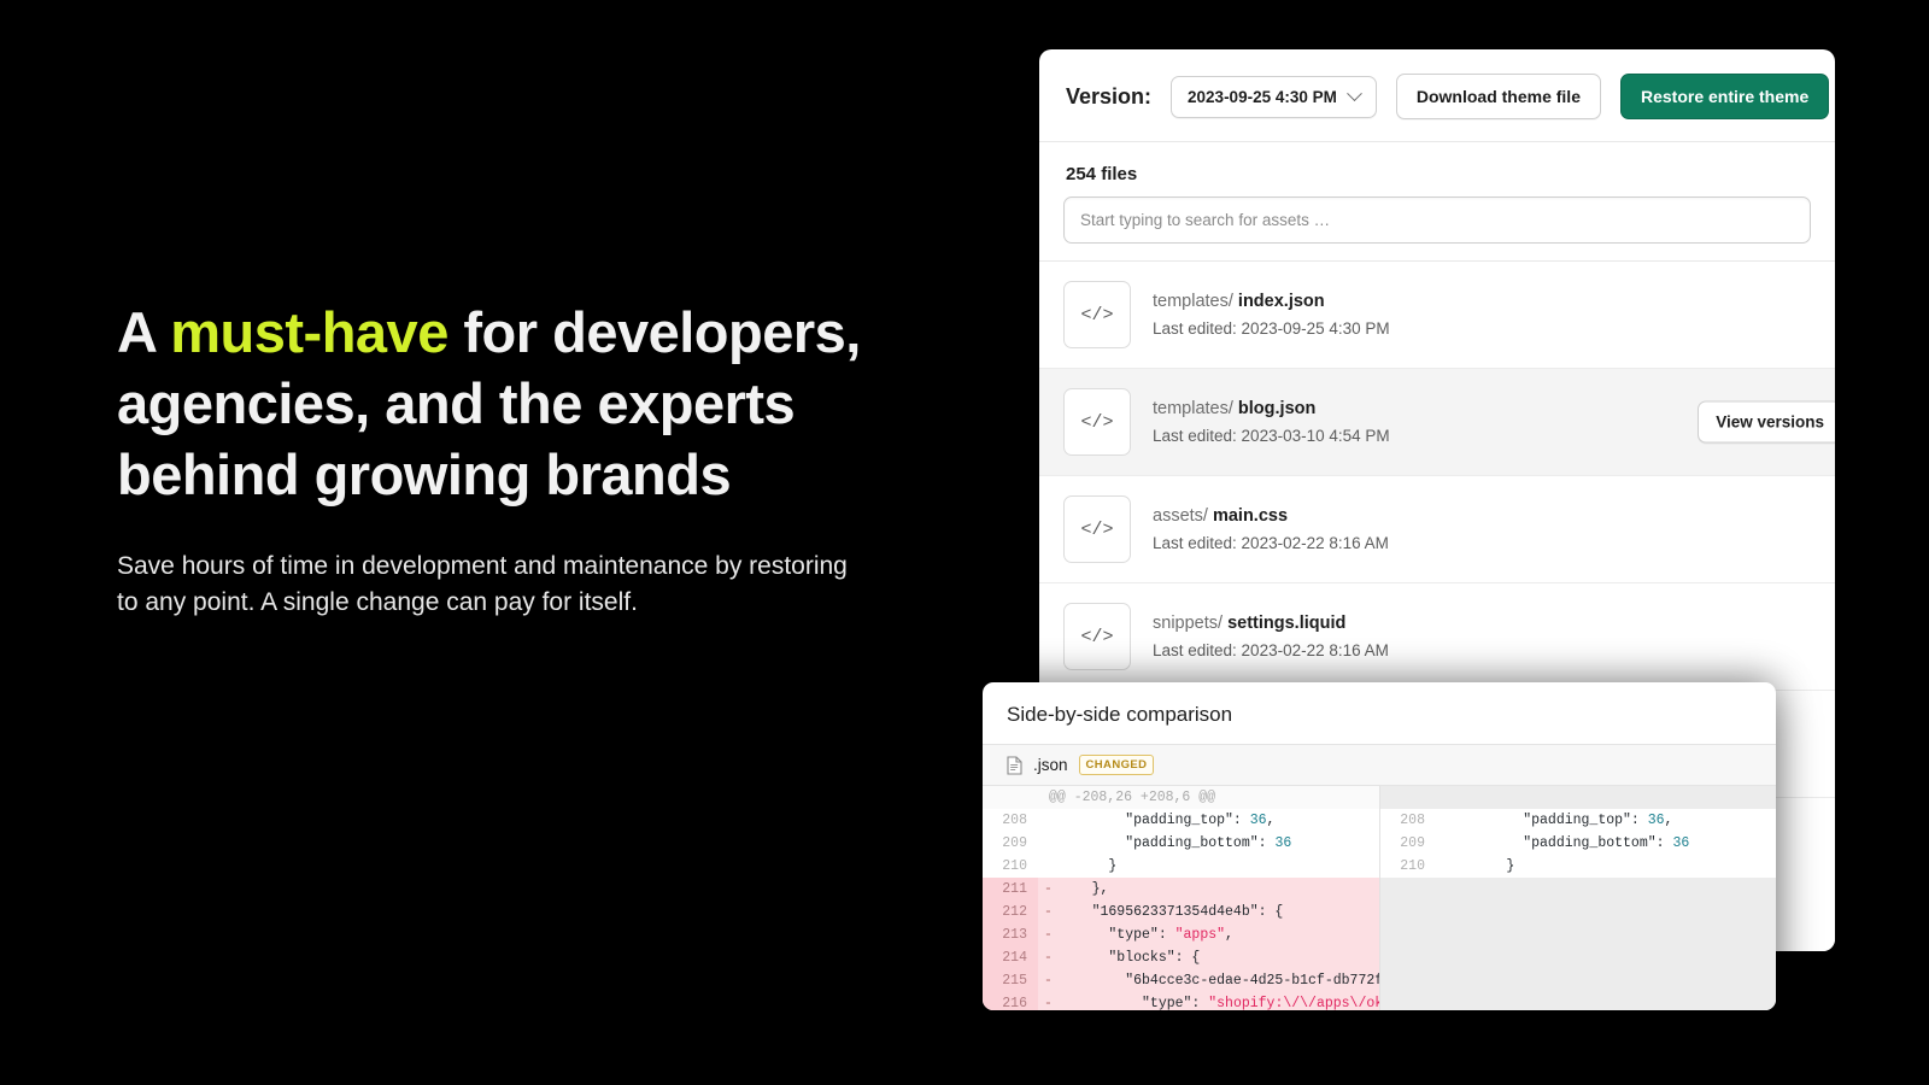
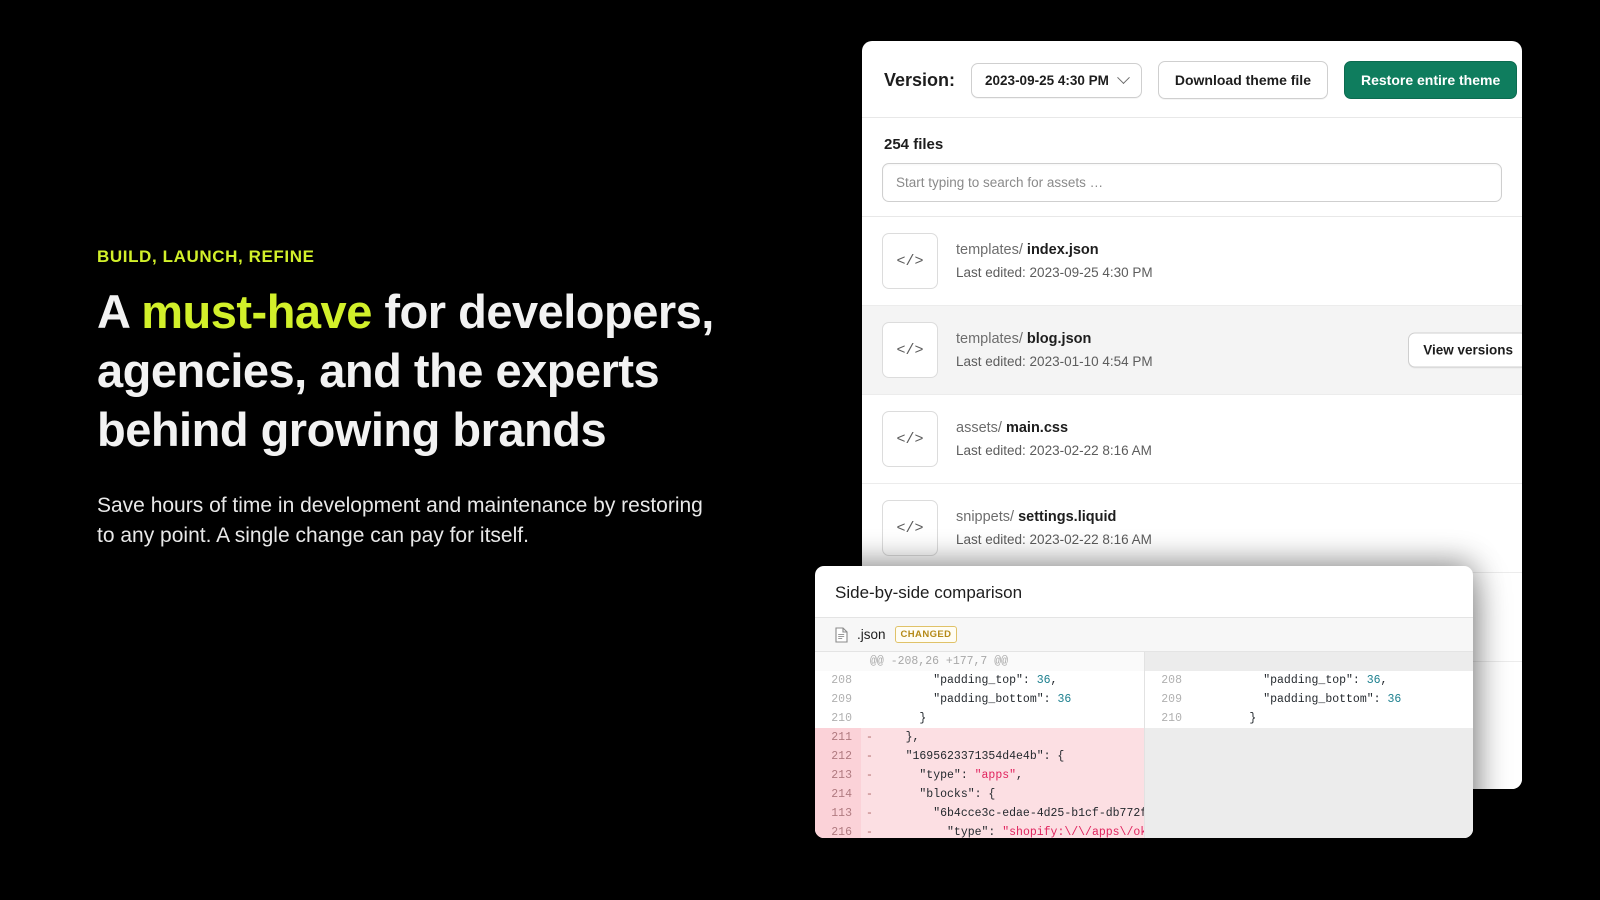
+ BUILD, LAUNCH, REFINE
  A must-have for developers, agencies, and the experts behind growing brands
  Save hours of time in development and maintenance by restoring to any point. A single change can pay for itself.
  Version:
  2023-09-25 4:30 PM
  Download theme file
  Restore entire theme
  254 files
  Start typing to search for assets …
  </>
  templates/ index.json
  Last edited: 2023-09-25 4:30 PM
  </>
  templates/ blog.json
- Last edited: 2023-03-10 4:54 PM
+ Last edited: 2023-01-10 4:54 PM
  View versions
  </>
  assets/ main.css
  Last edited: 2023-02-22 8:16 AM
  </>
  snippets/ settings.liquid
  Last edited: 2023-02-22 8:16 AM
  Side-by-side comparison
  .json
  CHANGED
- @@ -208,26 +208,6 @@
+ @@ -208,26 +177,7 @@
  208
  "padding_top": 36,
  209
  "padding_bottom": 36
  210
  }
  211
  -
  },
  212
  -
  "1695623371354d4e4b": {
  213
  -
  "type": "apps",
  214
  -
  "blocks": {
- 215
+ 113
  -
  "6b4cce3c-edae-4d25-b1cf-db772
  216
  -
  "type": "shopify:\/\/apps\/o
  208
  "padding_top": 36,
  209
  "padding_bottom": 36
  210
  }
